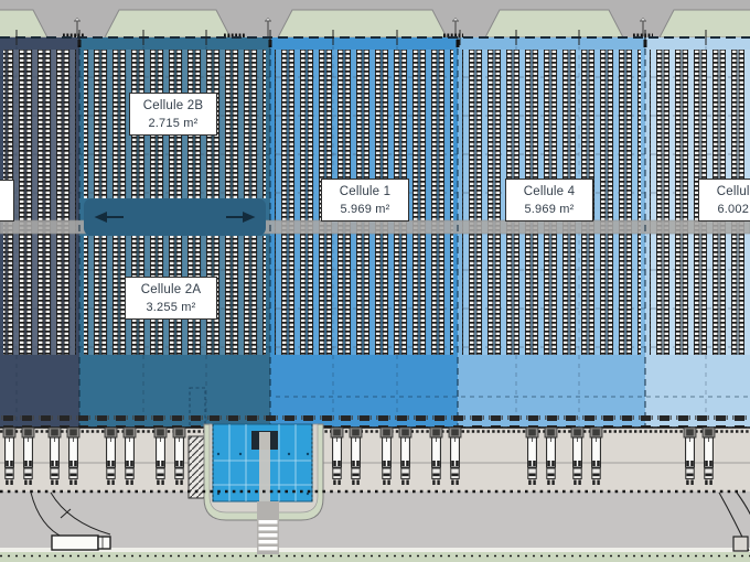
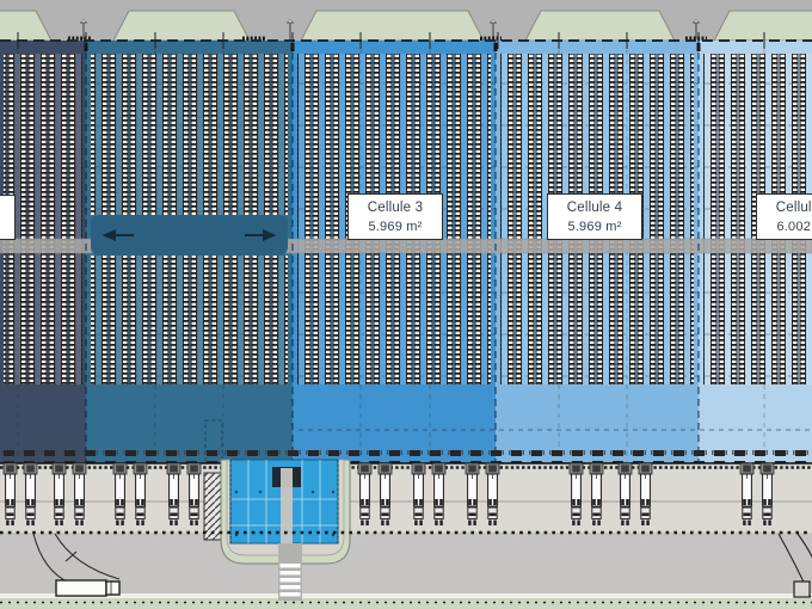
- Cellule 2B
- 2.715 m²
- Cellule 2A
- 3.255 m²
- Cellule 1
+ Cellule 3
  5.969 m²
  Cellule 4
  5.969 m²
  Cellul
  6.002
